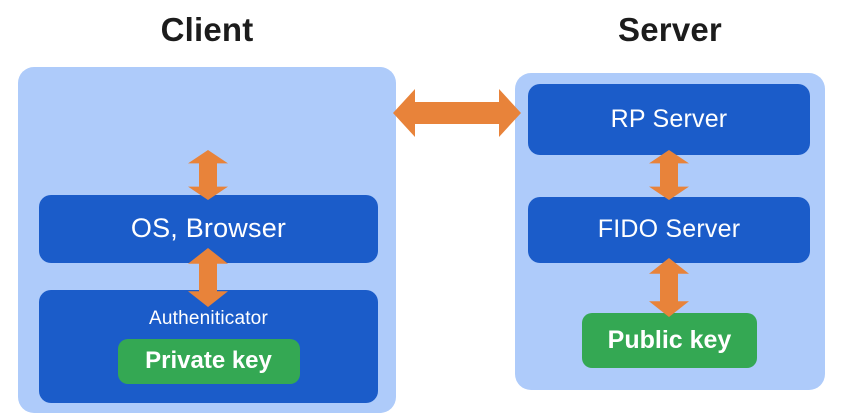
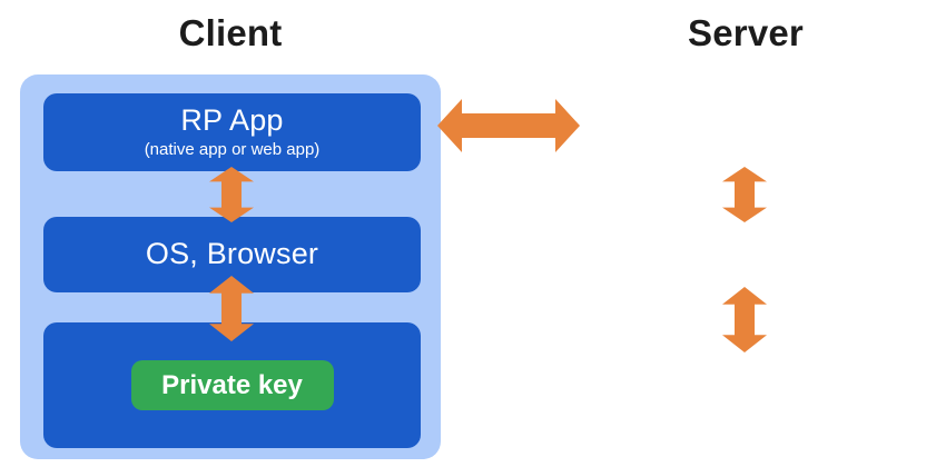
  Client
  Server
+ RP App
+ (native app or web app)
  OS, Browser
- Autheniticator
  Private key
- RP Server
- FIDO Server
- Public key
